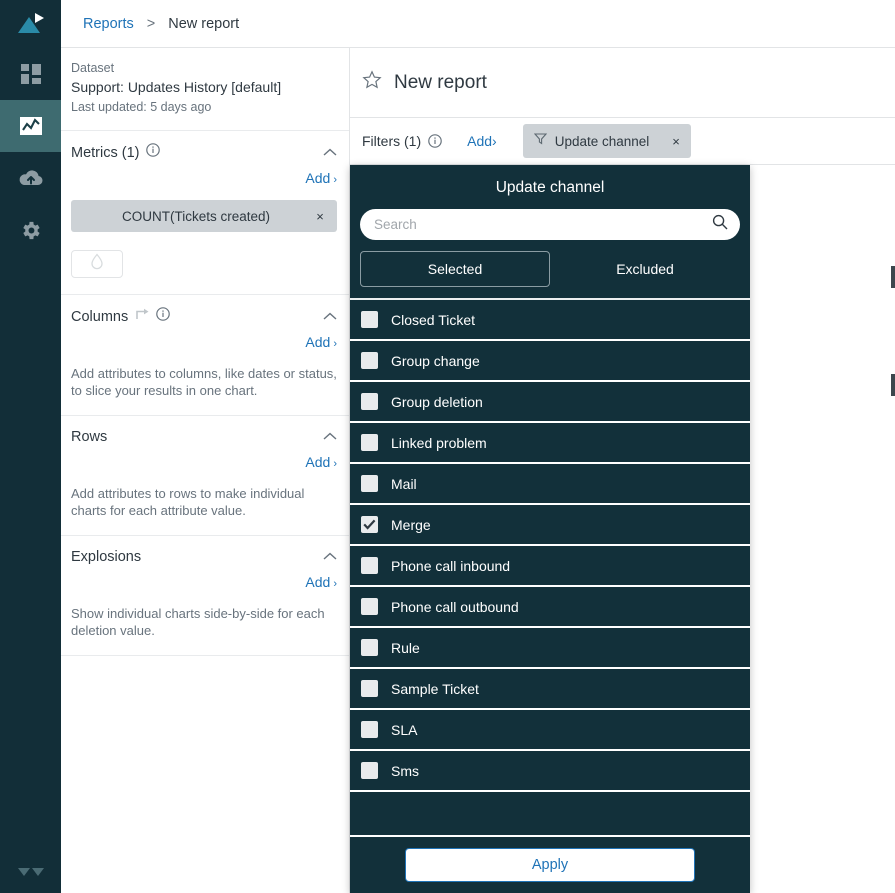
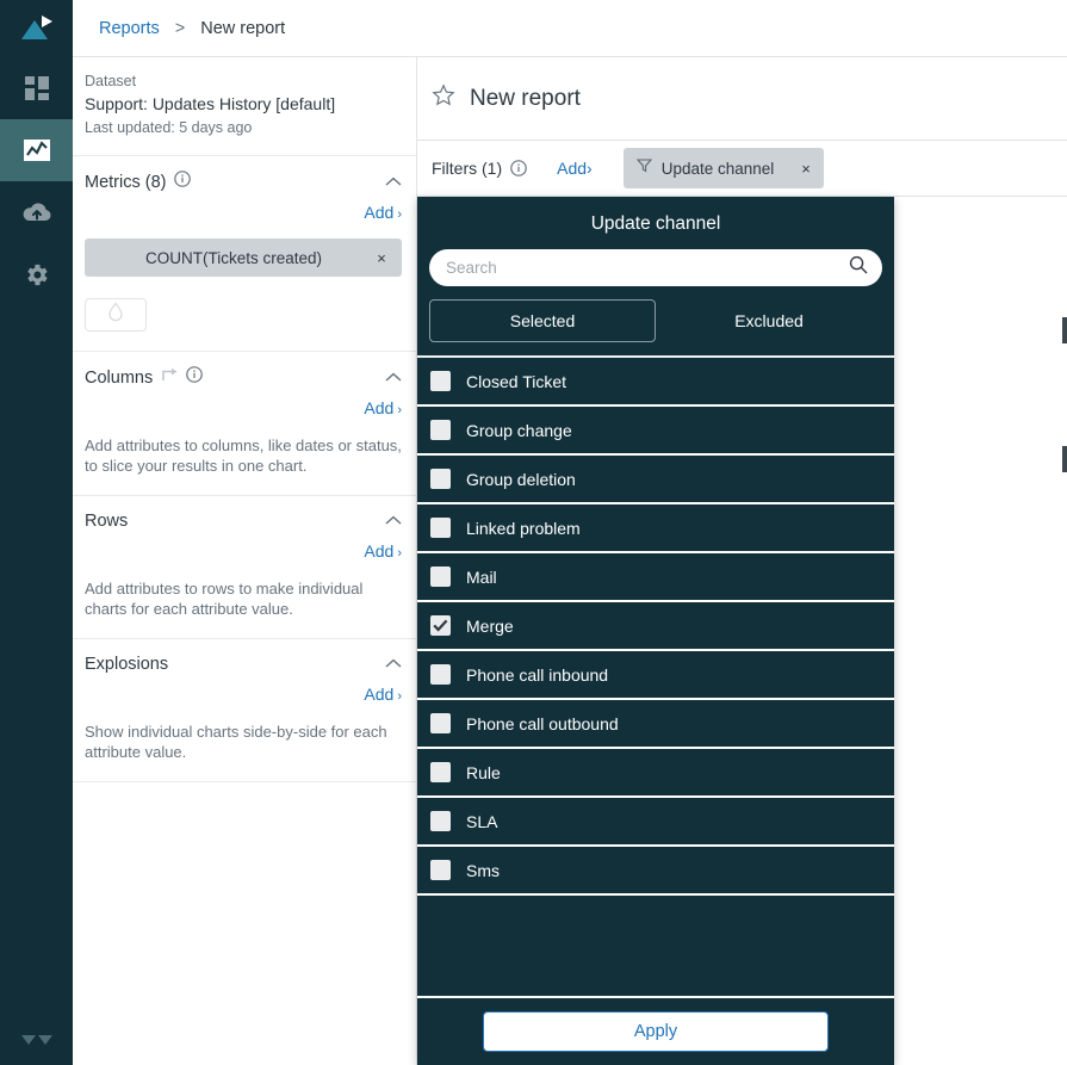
  Reports
  >
  New report
  Dataset
  Support: Updates History [default]
  Last updated: 5 days ago
- Metrics (1)
+ Metrics (8)
  Add ›
  COUNT(Tickets created)
  ×
  Columns
  Add ›
  Add attributes to columns, like dates or status, to slice your results in one chart.
  Rows
  Add ›
  Add attributes to rows to make individual charts for each attribute value.
  Explosions
  Add ›
- Show individual charts side-by-side for each deletion value.
+ Show individual charts side-by-side for each attribute value.
  New report
  Filters (1)
  Add›
  Update channel
  ×
  Update channel
  Search
  Selected
  Excluded
  Closed Ticket
  Group change
  Group deletion
  Linked problem
  Mail
  Merge
  Phone call inbound
  Phone call outbound
  Rule
- Sample Ticket
  SLA
  Sms
  Apply
